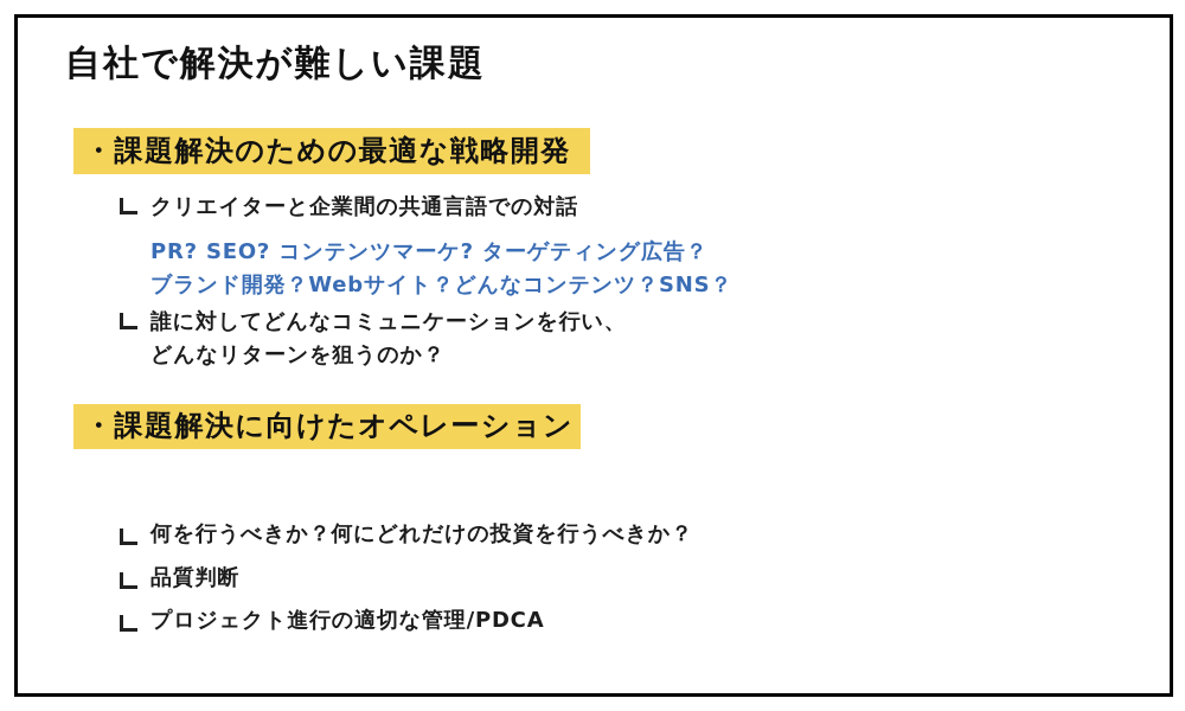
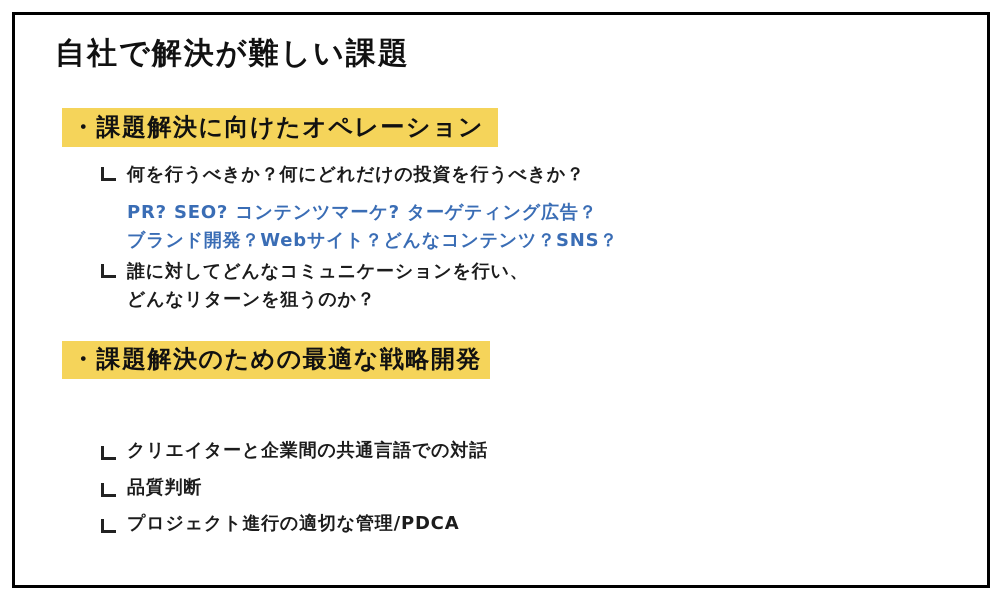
  自社で解決が難しい課題
- ・課題解決のための最適な戦略開発
+ ・課題解決に向けたオペレーション
- クリエイターと企業間の共通言語での対話
+ 何を行うべきか？何にどれだけの投資を行うべきか？
  PR? SEO? コンテンツマーケ? ターゲティング広告？
  ブランド開発？Webサイト？どんなコンテンツ？SNS？
  誰に対してどんなコミュニケーションを行い、
  どんなリターンを狙うのか？
- ・課題解決に向けたオペレーション
+ ・課題解決のための最適な戦略開発
- 何を行うべきか？何にどれだけの投資を行うべきか？
+ クリエイターと企業間の共通言語での対話
  品質判断
  プロジェクト進行の適切な管理/PDCA
